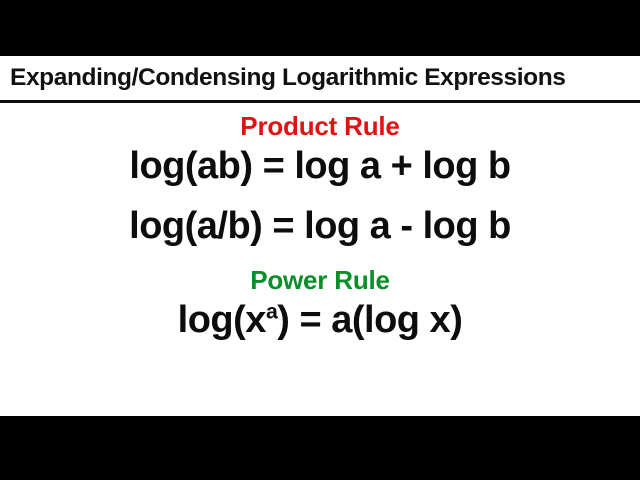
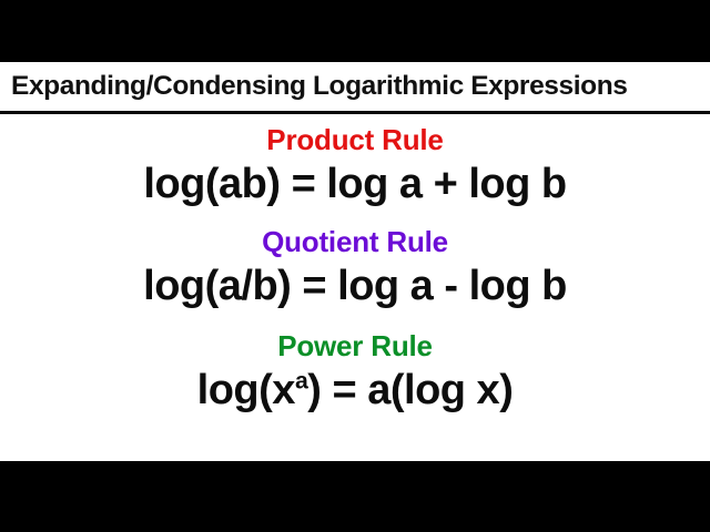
  Expanding/Condensing Logarithmic Expressions
  Product Rule
  log(ab) = log a + log b
+ Quotient Rule
  log(a/b) = log a - log b
  Power Rule
  log(xa) = a(log x)
